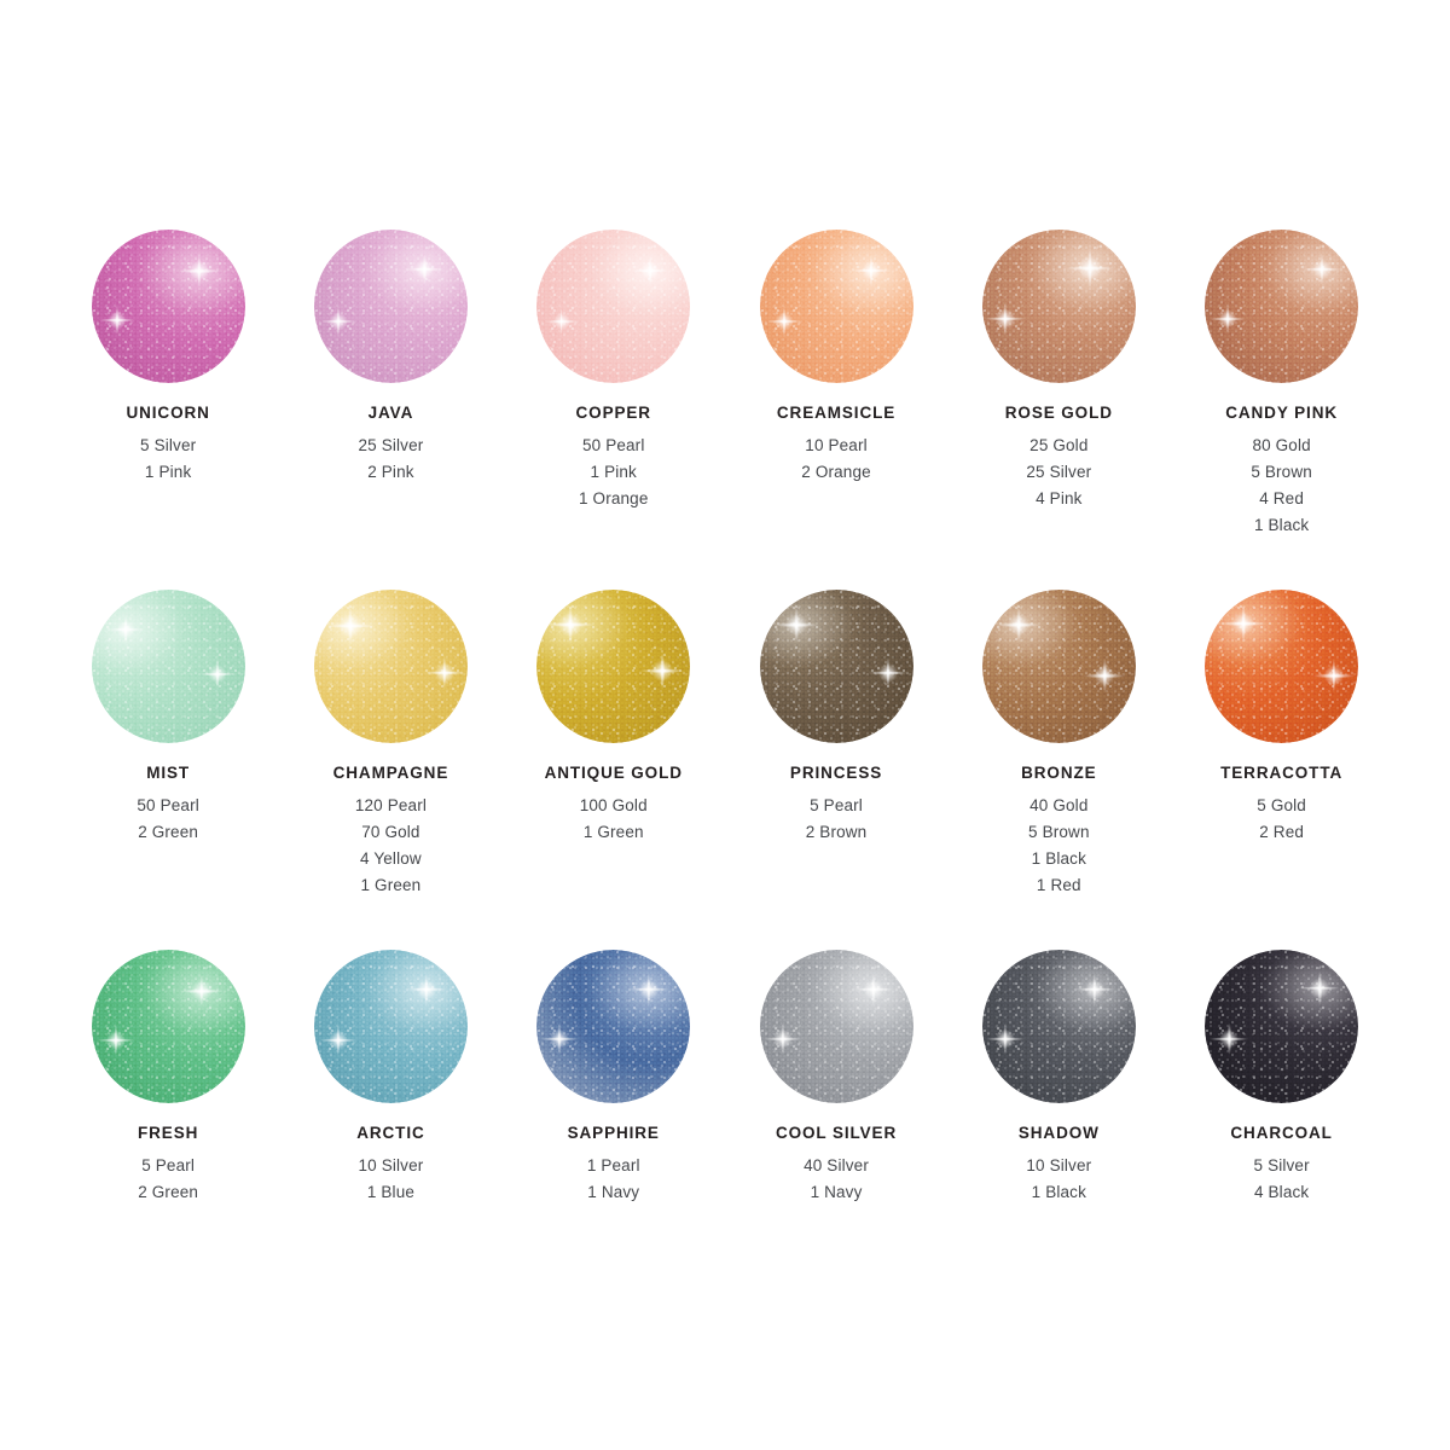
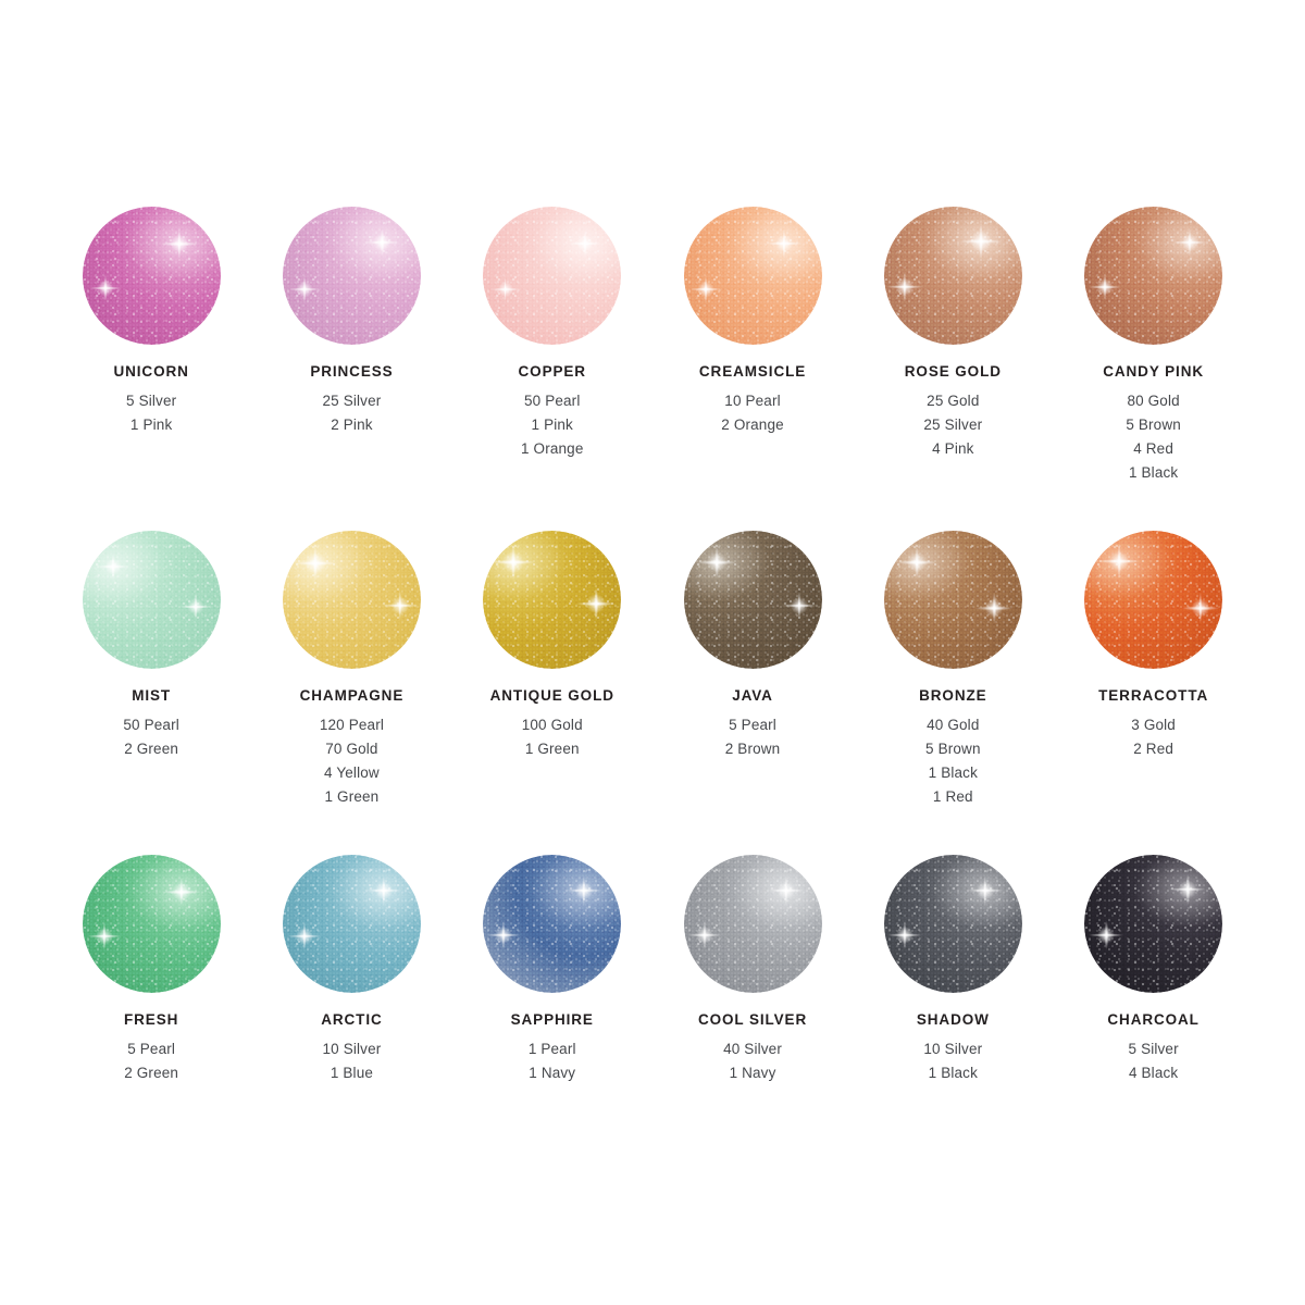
  UNICORN
  5 Silver
  1 Pink
- JAVA
+ PRINCESS
  25 Silver
  2 Pink
  COPPER
  50 Pearl
  1 Pink
  1 Orange
  CREAMSICLE
  10 Pearl
  2 Orange
  ROSE GOLD
  25 Gold
  25 Silver
  4 Pink
  CANDY PINK
  80 Gold
  5 Brown
  4 Red
  1 Black
  MIST
  50 Pearl
  2 Green
  CHAMPAGNE
  120 Pearl
  70 Gold
  4 Yellow
  1 Green
  ANTIQUE GOLD
  100 Gold
  1 Green
- PRINCESS
+ JAVA
  5 Pearl
  2 Brown
  BRONZE
  40 Gold
  5 Brown
  1 Black
  1 Red
  TERRACOTTA
- 5 Gold
+ 3 Gold
  2 Red
  FRESH
  5 Pearl
  2 Green
  ARCTIC
  10 Silver
  1 Blue
  SAPPHIRE
  1 Pearl
  1 Navy
  COOL SILVER
  40 Silver
  1 Navy
  SHADOW
  10 Silver
  1 Black
  CHARCOAL
  5 Silver
  4 Black
